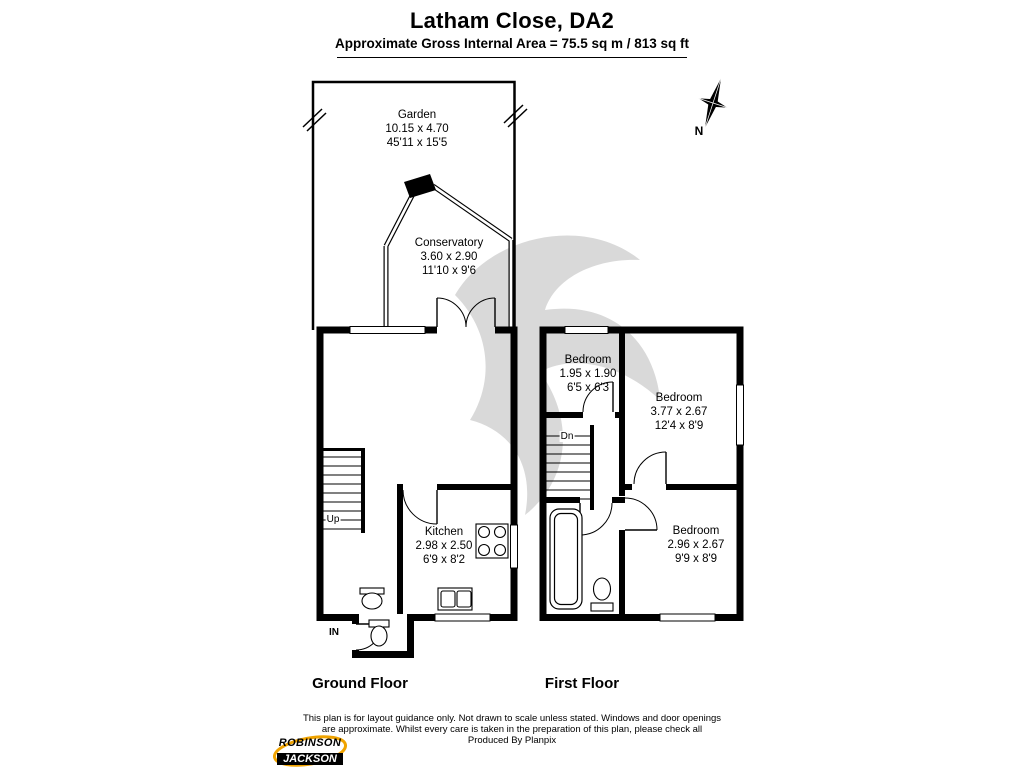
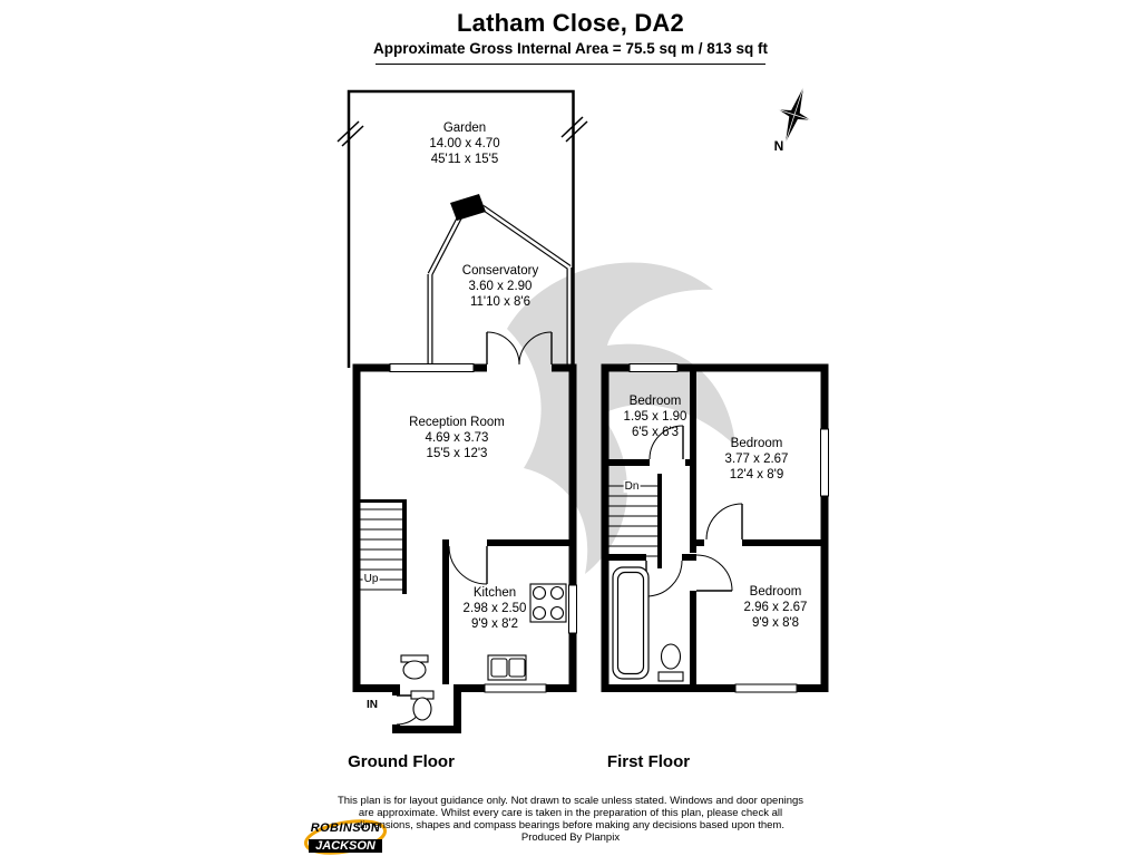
  Latham Close, DA2
  Approximate Gross Internal Area = 75.5 sq m / 813 sq ft
  N
  Garden
- 10.15 x 4.70
+ 14.00 x 4.70
  45'11 x 15'5
  Conservatory
  3.60 x 2.90
- 11'10 x 9'6
+ 11'10 x 8'6
+ Reception Room
+ 4.69 x 3.73
+ 15'5 x 12'3
  Kitchen
  2.98 x 2.50
- 6'9 x 8'2
+ 9'9 x 8'2
  Up
  IN
  Ground Floor
  Bedroom
  1.95 x 1.90
  6'5 x 6'3
  Bedroom
  3.77 x 2.67
  12'4 x 8'9
  Bedroom
  2.96 x 2.67
- 9'9 x 8'9
+ 9'9 x 8'8
  Dn
  First Floor
  This plan is for layout guidance only. Not drawn to scale unless stated. Windows and door openings
  are approximate. Whilst every care is taken in the preparation of this plan, please check all
+ dimensions, shapes and compass bearings before making any decisions based upon them.
  Produced By Planpix
  ROBINSON
  JACKSON
